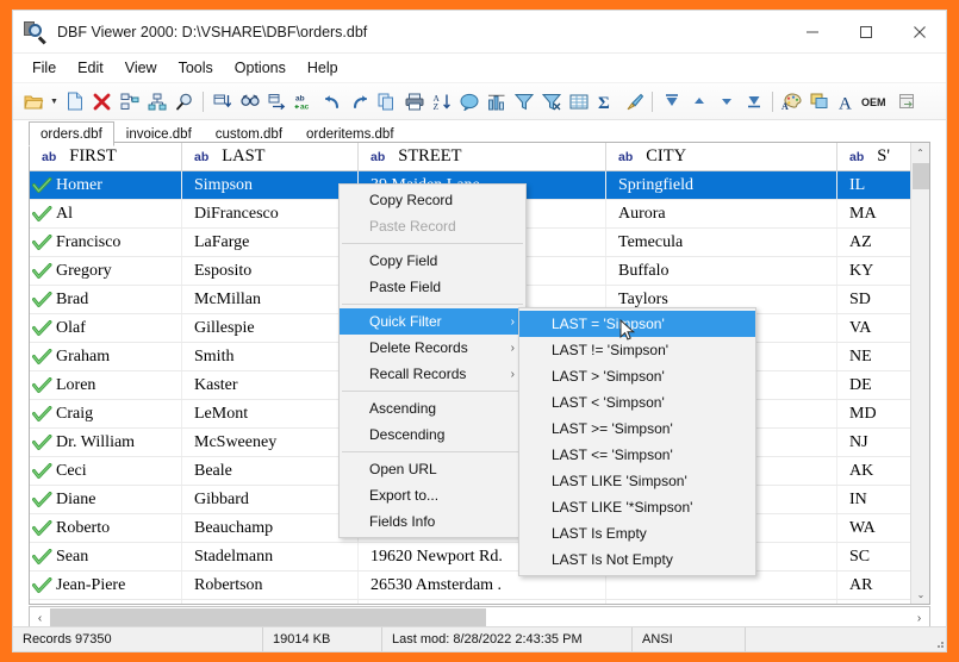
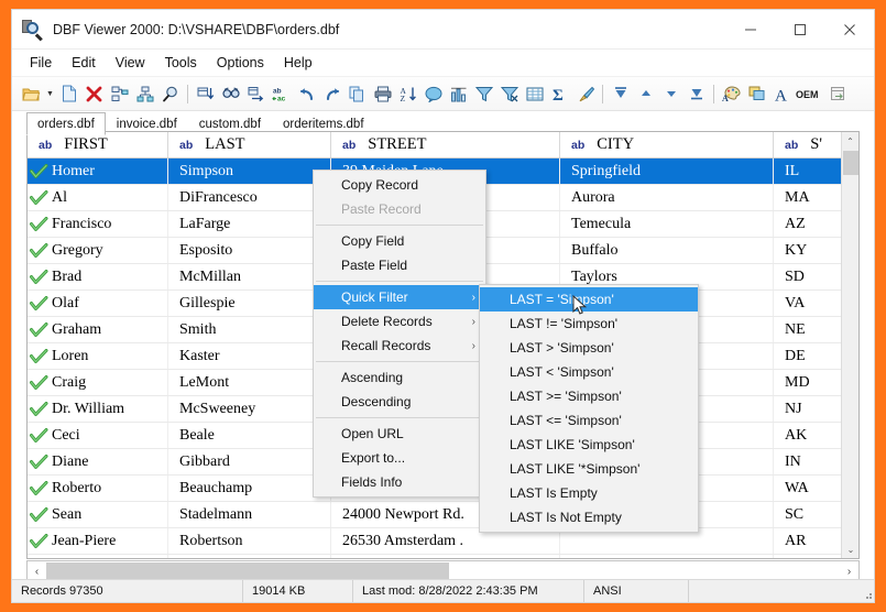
  DBF Viewer 2000: D:\VSHARE\DBF\orders.dbf
  File
  Edit
  View
  Tools
  Options
  Help
  A
  Z
  Σ
  A
  A
  OEM
  orders.dbf
  invoice.dbf
  custom.dbf
  orderitems.dbf
  ab
  FIRST
  ab
  LAST
  ab
  STREET
  ab
  CITY
  ab
  S'
  Homer
  Simpson
  Springfield
  IL
  Al
  DiFrancesco
  Aurora
  MA
  Francisco
  LaFarge
  Temecula
  AZ
  Gregory
  Esposito
  Buffalo
  KY
  Brad
  McMillan
  Taylors
  SD
  Olaf
  Gillespie
  VA
  Graham
  Smith
  NE
  Loren
  Kaster
  DE
  Craig
  LeMont
  MD
  Dr. William
  McSweeney
  NJ
  Ceci
  Beale
  AK
  Diane
  Gibbard
  IN
  Roberto
  Beauchamp
  WA
  Sean
  Stadelmann
- 19620 Newport Rd.
+ 24000 Newport Rd.
  SC
  Jean-Piere
  Robertson
  26530 Amsterdam .
  AR
  ⌃
  ⌄
  ‹
  ›
  Copy Record
  Paste Record
  Copy Field
  Paste Field
  Quick Filter
  ›
  Delete Records
  ›
  Recall Records
  ›
  Ascending
  Descending
  Open URL
  Export to...
  Fields Info
  LAST = 'Sipson'
  LAST != 'Simpson'
  LAST > 'Simpson'
  LAST < 'Simpson'
  LAST >= 'Simpson'
  LAST <= 'Simpson'
  LAST LIKE 'Simpson'
  LAST LIKE '*Simpson'
  LAST Is Empty
  LAST Is Not Empty
  Records 97350
  19014 KB
  Last mod: 8/28/2022 2:43:35 PM
  ANSI
